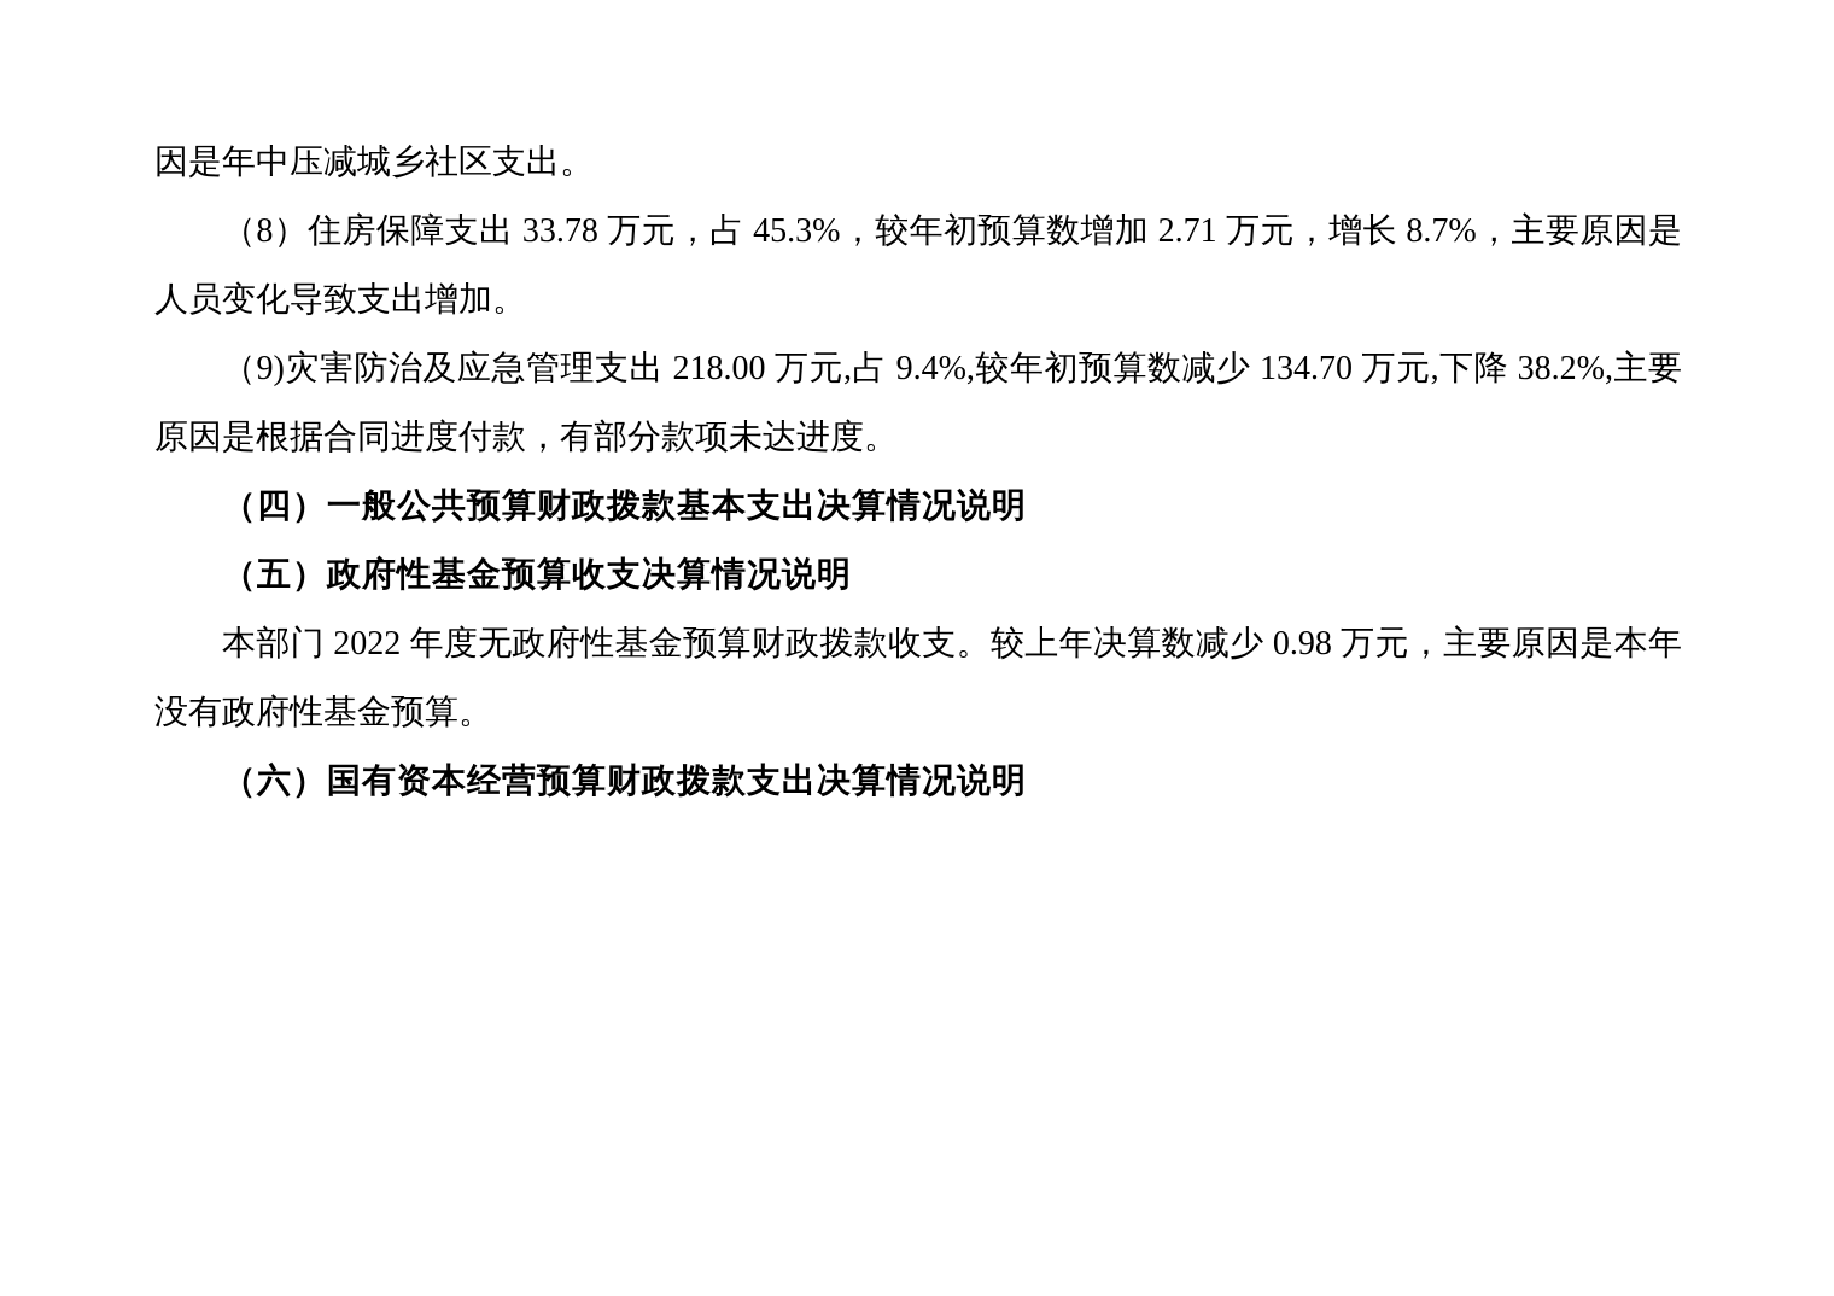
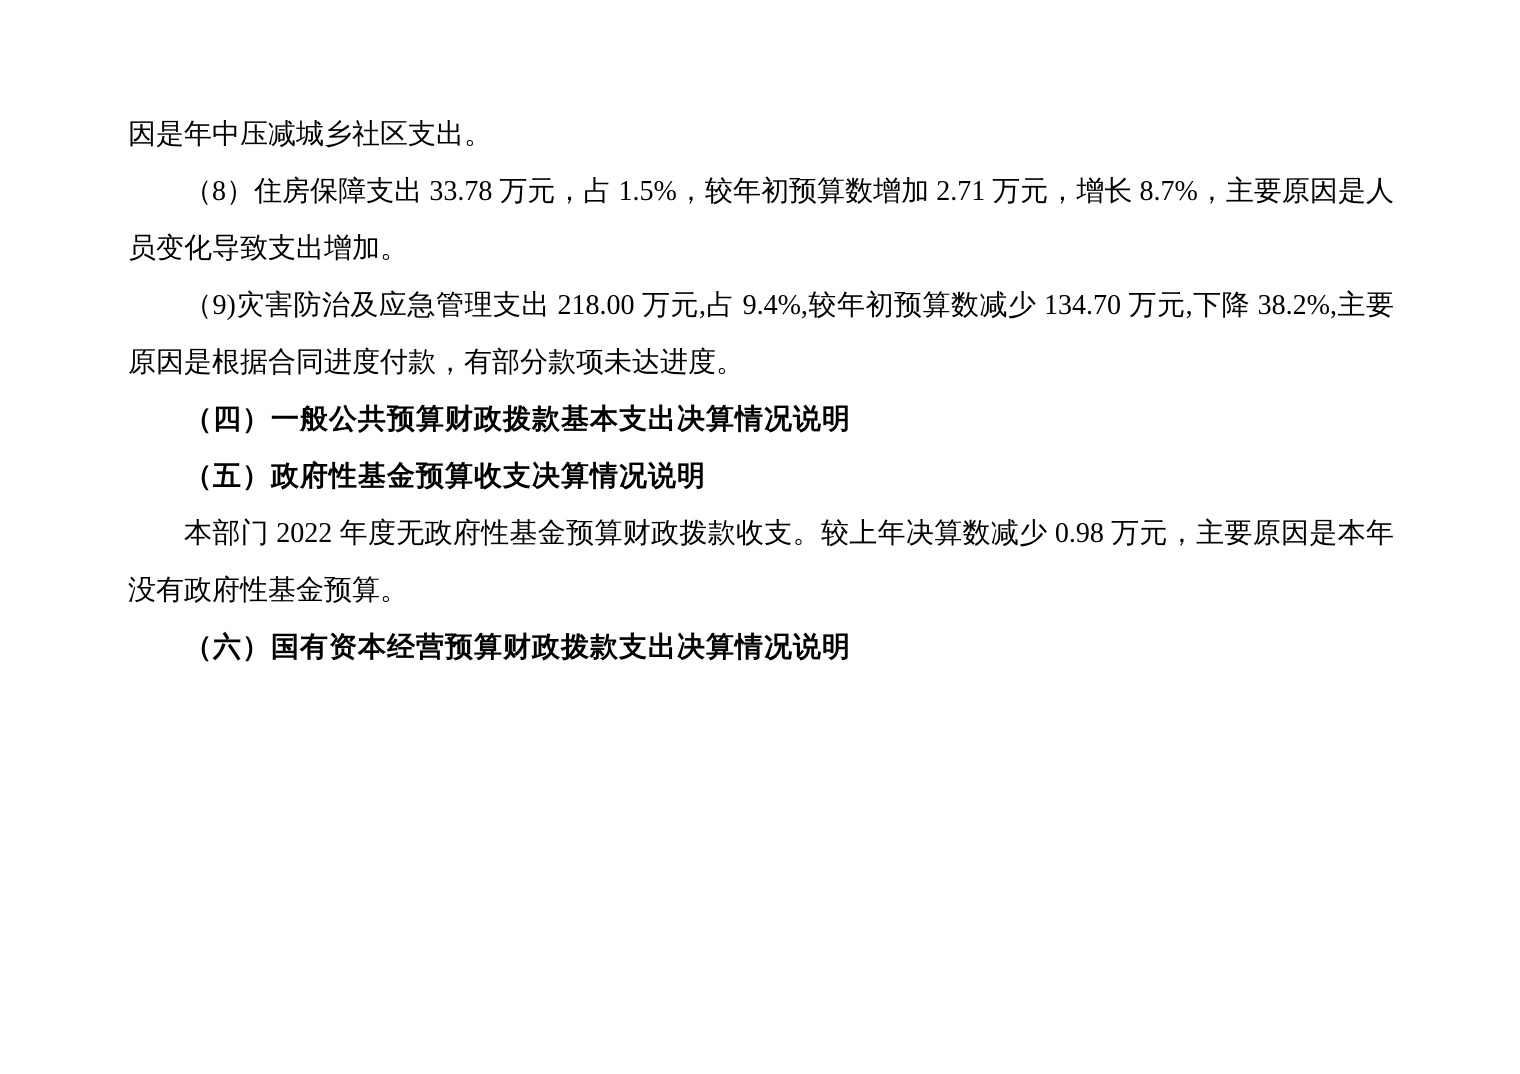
  因是年中压减城乡社区支出。
- （8）住房保障支出 33.78 万元，占 45.3%，较年初预算数增加 2.71 万元，增长 8.7%，主要原因是人员变化导致支出增加。
+ （8）住房保障支出 33.78 万元，占 1.5%，较年初预算数增加 2.71 万元，增长 8.7%，主要原因是人员变化导致支出增加。
  （9)灾害防治及应急管理支出 218.00 万元,占 9.4%,较年初预算数减少 134.70 万元,下降 38.2%,主要原因是根据合同进度付款，有部分款项未达进度。
  （四）一般公共预算财政拨款基本支出决算情况说明
  （五）政府性基金预算收支决算情况说明
  本部门 2022 年度无政府性基金预算财政拨款收支。较上年决算数减少 0.98 万元，主要原因是本年没有政府性基金预算。
  （六）国有资本经营预算财政拨款支出决算情况说明
